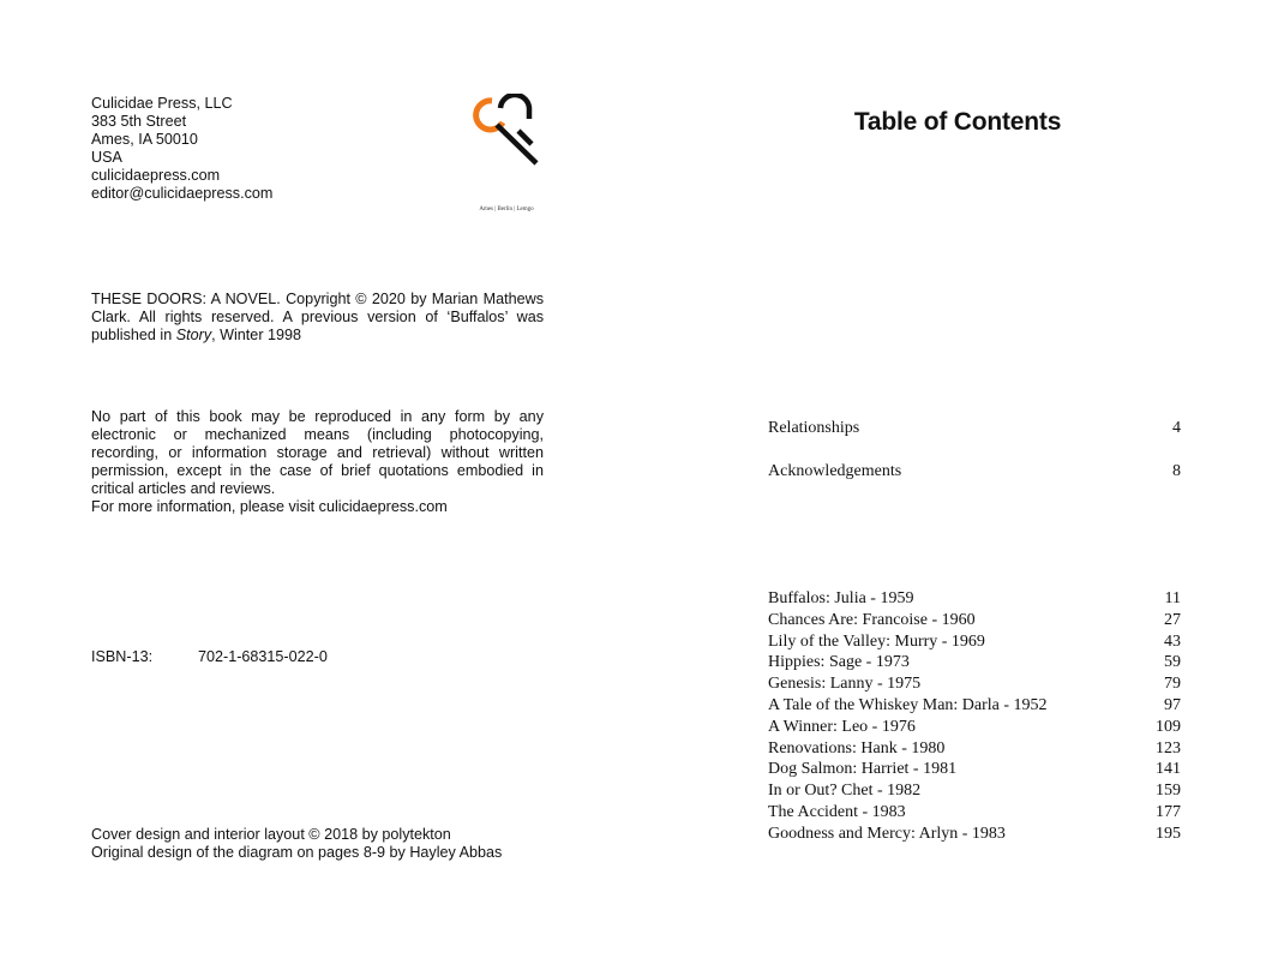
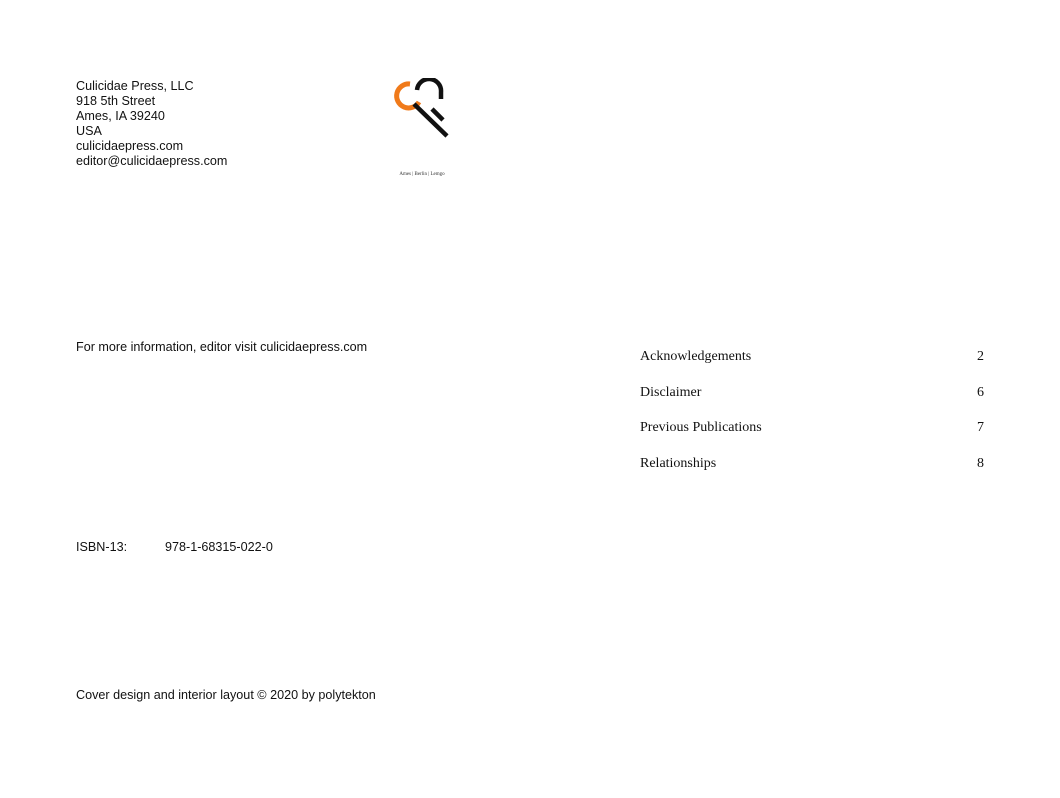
  Culicidae Press, LLC
- 383 5th Street
+ 918 5th Street
- Ames, IA 50010
+ Ames, IA 39240
  USA
  culicidaepress.com
  editor@culicidaepress.com
- THESE DOORS: A NOVEL. Copyright © 2020 by Marian Mathews Clark. All rights reserved. A previous version of ‘Buffalos’ was published in Story, Winter 1998
- No part of this book may be reproduced in any form by any electronic or mechanized means (including photocopying, recording, or information storage and retrieval) without written permission, except in the case of brief quotations embodied in critical articles and reviews.
- For more information, please visit culicidaepress.com
+ For more information, editor visit culicidaepress.com
  ISBN-13:
- 702-1-68315-022-0
+ 978-1-68315-022-0
- Cover design and interior layout © 2018 by polytekton
+ Cover design and interior layout © 2020 by polytekton
- Original design of the diagram on pages 8-9 by Hayley Abbas
- Table of Contents
- Relationships
+ Acknowledgements
- 4
+ 2
+ Disclaimer
+ 6
+ Previous Publications
+ 7
- Acknowledgements
+ Relationships
  8
- Buffalos: Julia - 1959
- 11
- Chances Are: Francoise - 1960
- 27
- Lily of the Valley: Murry - 1969
- 43
- Hippies: Sage - 1973
- 59
- Genesis: Lanny - 1975
- 79
- A Tale of the Whiskey Man: Darla - 1952
- 97
- A Winner: Leo - 1976
- 109
- Renovations: Hank - 1980
- 123
- Dog Salmon: Harriet - 1981
- 141
- In or Out? Chet - 1982
- 159
- The Accident - 1983
- 177
- Goodness and Mercy: Arlyn - 1983
- 195
